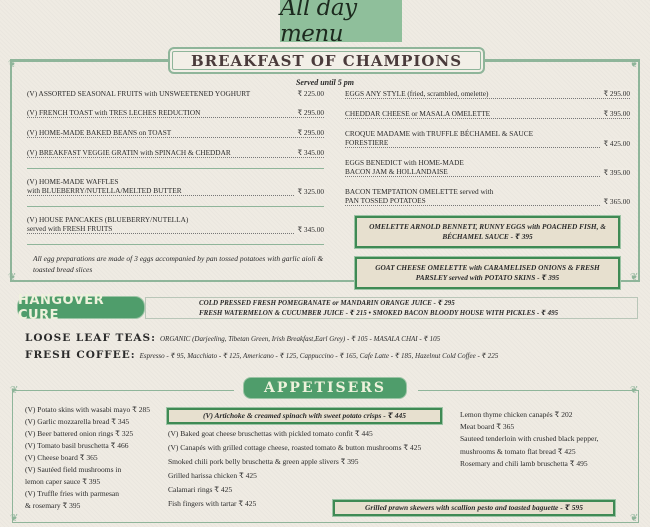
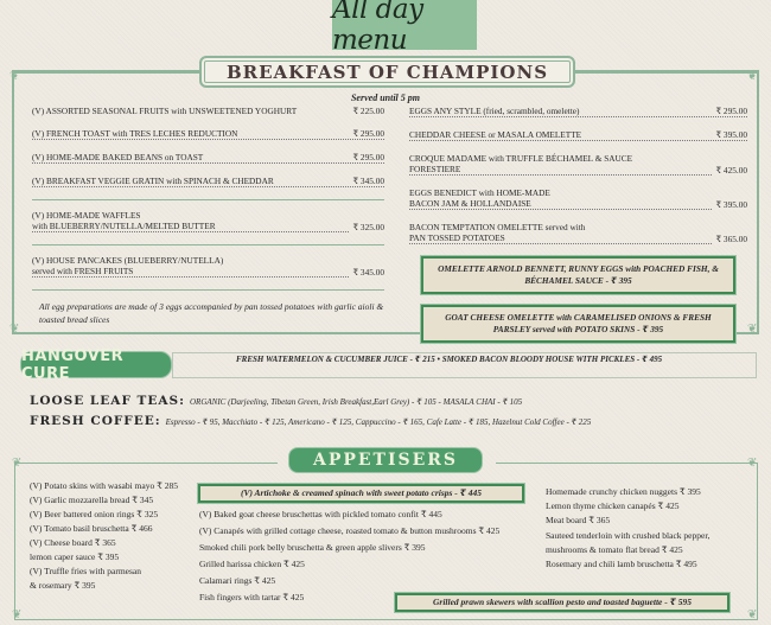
  All day menu
  BREAKFAST OF CHAMPIONS
  Served until 5 pm
  (V) ASSORTED SEASONAL FRUITS with UNSWEETENED YOGHURT
  ₹ 225.00
  (V) FRENCH TOAST with TRES LECHES REDUCTION
  ₹ 295.00
  (V) HOME-MADE BAKED BEANS on TOAST
  ₹ 295.00
  (V) BREAKFAST VEGGIE GRATIN with SPINACH & CHEDDAR
  ₹ 345.00
  (V) HOME-MADE WAFFLES
  with BLUEBERRY/NUTELLA/MELTED BUTTER
  ₹ 325.00
  (V) HOUSE PANCAKES (BLUEBERRY/NUTELLA)
  served with FRESH FRUITS
  ₹ 345.00
  All egg preparations are made of 3 eggs accompanied by pan tossed potatoes with garlic aioli & toasted bread slices
  EGGS ANY STYLE (fried, scrambled, omelette)
  ₹ 295.00
  CHEDDAR CHEESE or MASALA OMELETTE
  ₹ 395.00
  CROQUE MADAME with TRUFFLE BÉCHAMEL & SAUCE
  FORESTIERE
  ₹ 425.00
  EGGS BENEDICT with HOME-MADE
  BACON JAM & HOLLANDAISE
  ₹ 395.00
  BACON TEMPTATION OMELETTE served with
  PAN TOSSED POTATOES
  ₹ 365.00
  OMELETTE ARNOLD BENNETT, RUNNY EGGS with POACHED FISH, & BÉCHAMEL SAUCE - ₹ 395
  GOAT CHEESE OMELETTE with CARAMELISED ONIONS & FRESH PARSLEY served with POTATO SKINS - ₹ 395
- COLD PRESSED FRESH POMEGRANATE or MANDARIN ORANGE JUICE - ₹ 295
  FRESH WATERMELON & CUCUMBER JUICE - ₹ 215 • SMOKED BACON BLOODY HOUSE WITH PICKLES - ₹ 495
  HANGOVER CURE
  LOOSE LEAF TEAS: ORGANIC (Darjeeling, Tibetan Green, Irish Breakfast,Earl Grey) - ₹ 105 - MASALA CHAI - ₹ 105
  FRESH COFFEE: Espresso - ₹ 95, Macchiato - ₹ 125, Americano - ₹ 125, Cappuccino - ₹ 165, Cafe Latte - ₹ 185, Hazelnut Cold Coffee - ₹ 225
  APPETISERS
  (V) Potato skins with wasabi mayo ₹ 285
  (V) Garlic mozzarella bread ₹ 345
  (V) Beer battered onion rings ₹ 325
  (V) Tomato basil bruschetta ₹ 466
  (V) Cheese board ₹ 365
- (V) Sautéed field mushrooms in
  lemon caper sauce ₹ 395
  (V) Truffle fries with parmesan
  & rosemary ₹ 395
  (V) Artichoke & creamed spinach with sweet potato crisps - ₹ 445
  (V) Baked goat cheese bruschettas with pickled tomato confit ₹ 445
  (V) Canapés with grilled cottage cheese, roasted tomato & button mushrooms ₹ 425
  Smoked chili pork belly bruschetta & green apple slivers ₹ 395
  Grilled harissa chicken ₹ 425
  Calamari rings ₹ 425
  Fish fingers with tartar ₹ 425
+ Homemade crunchy chicken nuggets ₹ 395
- Lemon thyme chicken canapés ₹ 202
+ Lemon thyme chicken canapés ₹ 425
  Meat board ₹ 365
  Sauteed tenderloin with crushed black pepper,
  mushrooms & tomato flat bread ₹ 425
  Rosemary and chili lamb bruschetta ₹ 495
  Grilled prawn skewers with scallion pesto and toasted baguette - ₹ 595
  ❦
  ❦
  ❦
  ❦
  ❦
  ❦
  ❦
  ❦
